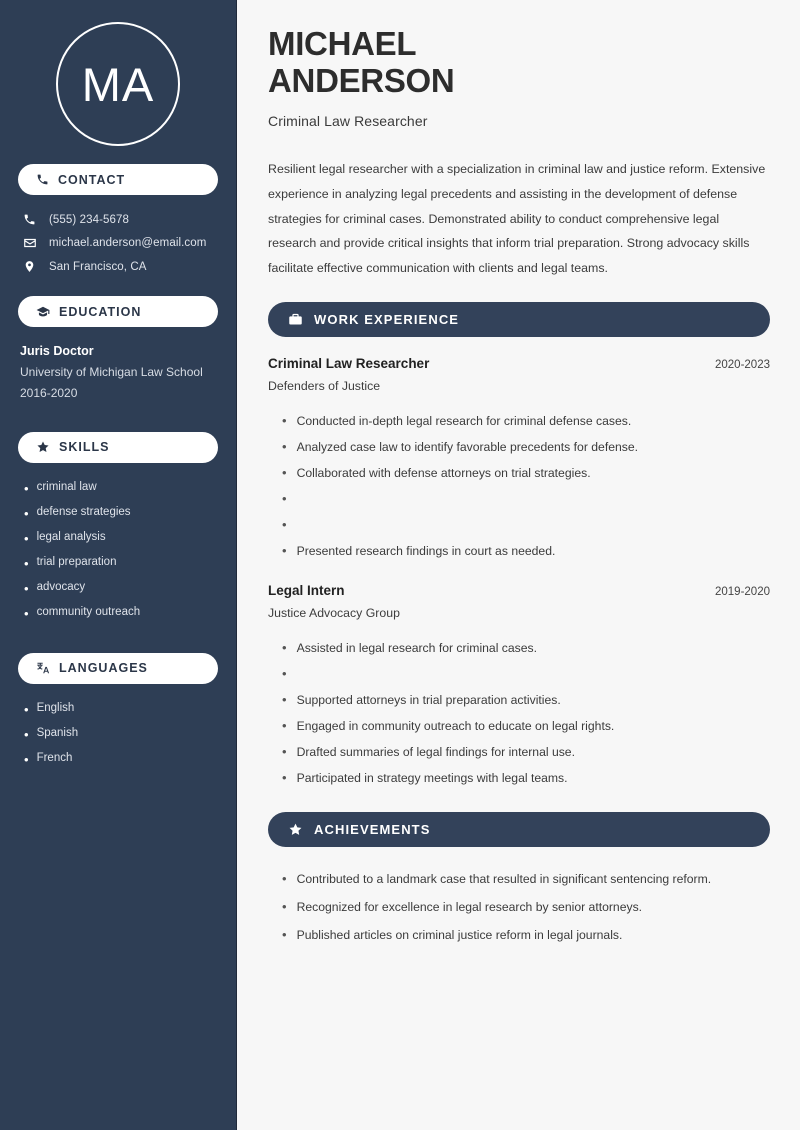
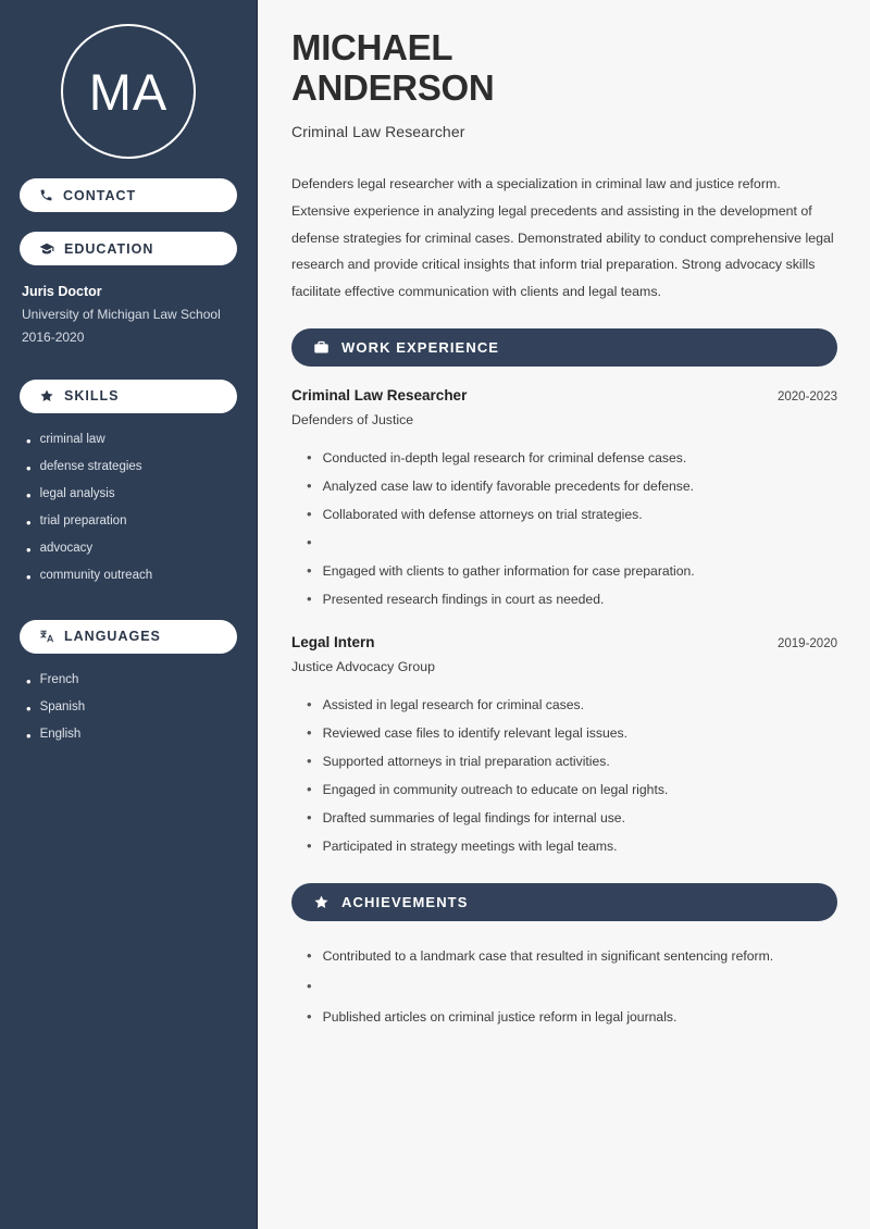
  MA
  CONTACT
- (555) 234-5678
- michael.anderson@email.com
- San Francisco, CA
  EDUCATION
  Juris Doctor
  University of Michigan Law School
  2016-2020
  SKILLS
  •
  criminal law
  •
  defense strategies
  •
  legal analysis
  •
  trial preparation
  •
  advocacy
  •
  community outreach
  LANGUAGES
  •
- English
+ French
  •
  Spanish
  •
- French
+ English
  MICHAEL
  ANDERSON
  Criminal Law Researcher
- Resilient legal researcher with a specialization in criminal law and justice reform. Extensive experience in analyzing legal precedents and assisting in the development of defense strategies for criminal cases. Demonstrated ability to conduct comprehensive legal research and provide critical insights that inform trial preparation. Strong advocacy skills facilitate effective communication with clients and legal teams.
+ Defenders legal researcher with a specialization in criminal law and justice reform. Extensive experience in analyzing legal precedents and assisting in the development of defense strategies for criminal cases. Demonstrated ability to conduct comprehensive legal research and provide critical insights that inform trial preparation. Strong advocacy skills facilitate effective communication with clients and legal teams.
  WORK EXPERIENCE
  Criminal Law Researcher
  2020-2023
  Defenders of Justice
  •
  Conducted in-depth legal research for criminal defense cases.
  •
  Analyzed case law to identify favorable precedents for defense.
  •
  Collaborated with defense attorneys on trial strategies.
  •
  •
+ Engaged with clients to gather information for case preparation.
  •
  Presented research findings in court as needed.
  Legal Intern
  2019-2020
  Justice Advocacy Group
  •
  Assisted in legal research for criminal cases.
  •
+ Reviewed case files to identify relevant legal issues.
  •
  Supported attorneys in trial preparation activities.
  •
  Engaged in community outreach to educate on legal rights.
  •
  Drafted summaries of legal findings for internal use.
  •
  Participated in strategy meetings with legal teams.
  ACHIEVEMENTS
  •
  Contributed to a landmark case that resulted in significant sentencing reform.
  •
- Recognized for excellence in legal research by senior attorneys.
  •
  Published articles on criminal justice reform in legal journals.
